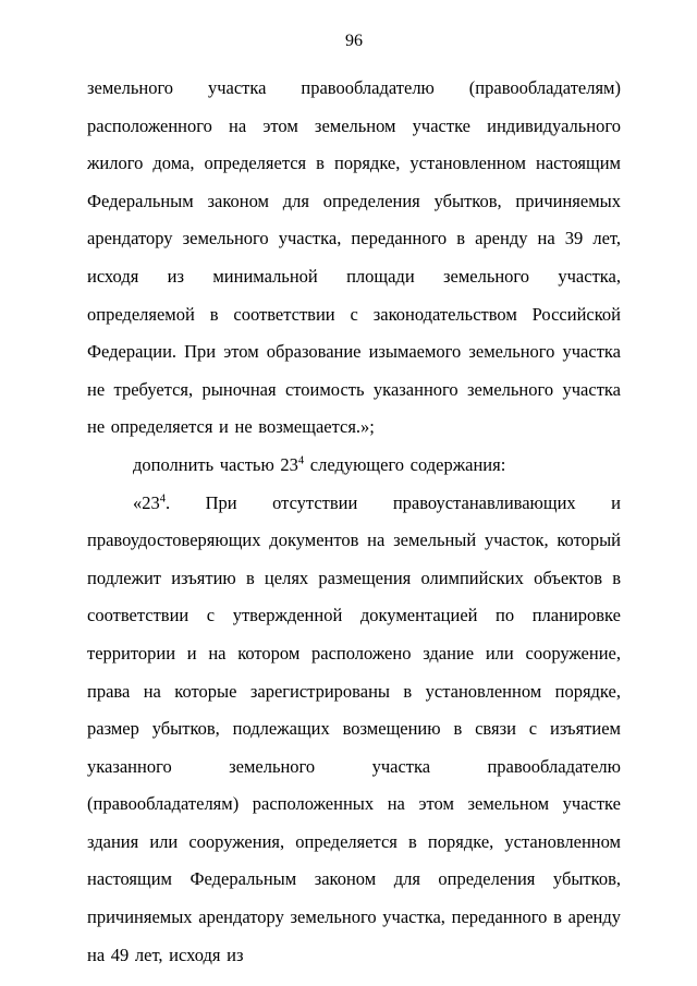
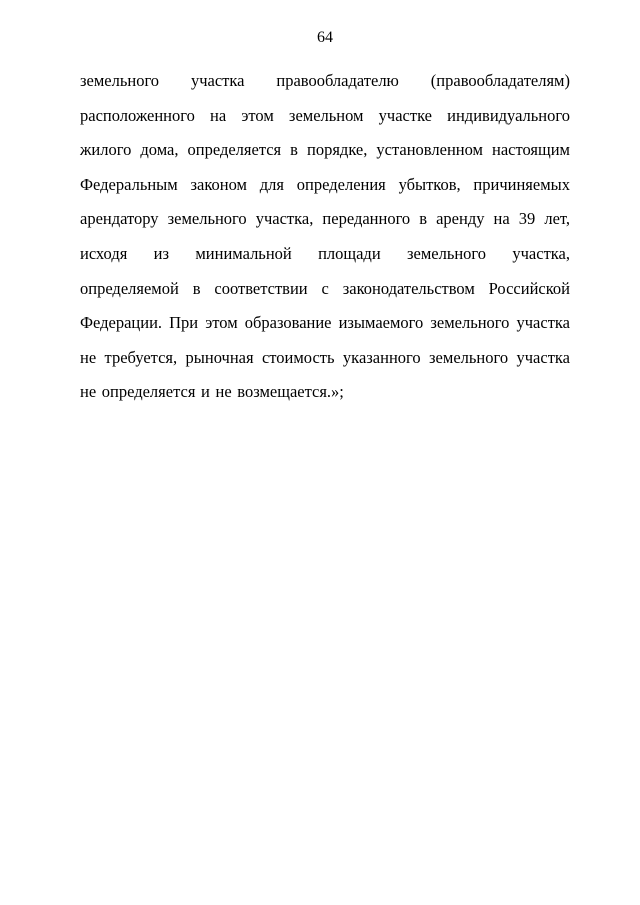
- 96
+ 64
  земельного участка правообладателю (правообладателям) расположенного на этом земельном участке индивидуального жилого дома, определяется в порядке, установленном настоящим Федеральным законом для определения убытков, причиняемых арендатору земельного участка, переданного в аренду на 39 лет, исходя из минимальной площади земельного участка, определяемой в соответствии с законодательством Российской Федерации. При этом образование изымаемого земельного участка не требуется, рыночная стоимость указанного земельного участка не определяется и не возмещается.»;
- дополнить частью 234 следующего содержания:
- «234. При отсутствии правоустанавливающих и правоудостоверяющих документов на земельный участок, который подлежит изъятию в целях размещения олимпийских объектов в соответствии с утвержденной документацией по планировке территории и на котором расположено здание или сооружение, права на которые зарегистрированы в установленном порядке, размер убытков, подлежащих возмещению в связи с изъятием указанного земельного участка правообладателю (правообладателям) расположенных на этом земельном участке здания или сооружения, определяется в порядке, установленном настоящим Федеральным законом для определения убытков, причиняемых арендатору земельного участка, переданного в аренду на 49 лет, исходя из
